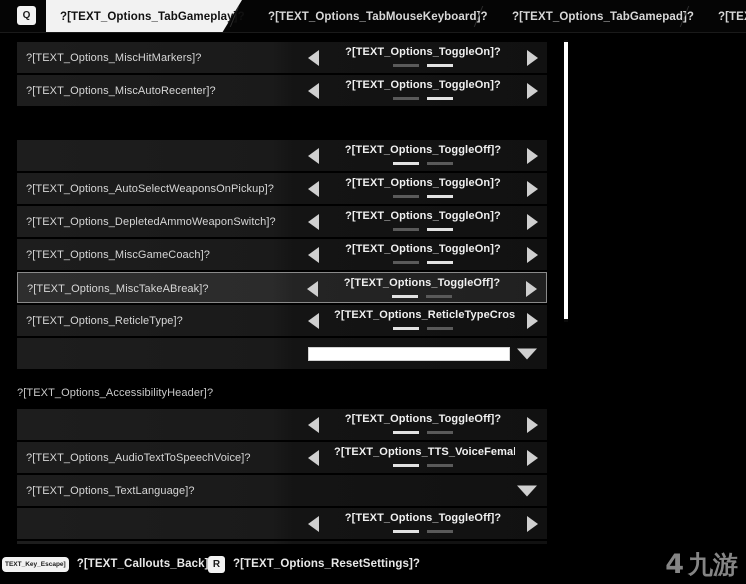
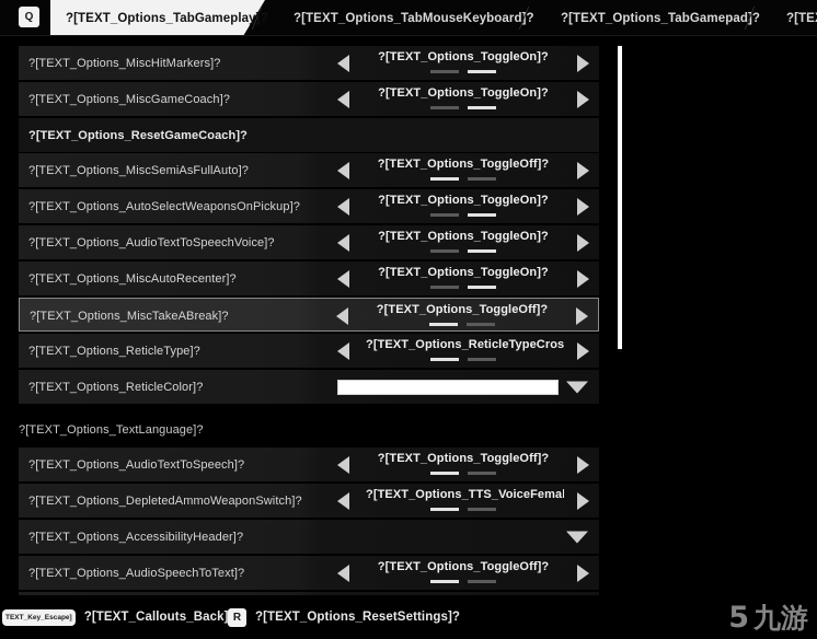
  Q
  ?[TEXT_Options_TabGameplay]?
  ?[TEXT_Options_TabMouseKeyboard?
  ?[TEXT_Options_TabGamepad?
  ?[TEXT_Options_MiscHitMarkers]?
  ?[TEXT_Options_ToggleOn]?
- ?[TEXT_Options_MiscAutoRecenter]?
+ ?[TEXT_Options_MiscGameCoach]?
  ?[TEXT_Options_ToggleOn]?
+ ?[TEXT_Options_ResetGameCoach]?
+ ?[TEXT_Options_MiscSemiAsFullAuto]?
  ?[TEXT_Options_ToggleOff]?
  ?[TEXT_Options_AutoSelectWeaponsOnPickup]?
  ?[TEXT_Options_ToggleOn]?
- ?[TEXT_Options_DepletedAmmoWeaponSwitch]?
+ ?[TEXT_Options_AudioTextToSpeechVoice]?
  ?[TEXT_Options_ToggleOn]?
- ?[TEXT_Options_MiscGameCoach]?
+ ?[TEXT_Options_MiscAutoRecenter]?
  ?[TEXT_Options_ToggleOn]?
  ?[TEXT_Options_MiscTakeABreak]?
  ?[TEXT_Options_ToggleOff]?
  ?[TEXT_Options_ReticleType]?
  ?[TEXT_Options_ReticleTypeCros
+ ?[TEXT_Options_ReticleColor]?
- ?[TEXT_Options_AccessibilityHeader]?
+ ?[TEXT_Options_TextLanguage]?
+ ?[TEXT_Options_AudioTextToSpeech]?
  ?[TEXT_Options_ToggleOff]?
- ?[TEXT_Options_AudioTextToSpeechVoice]?
+ ?[TEXT_Options_DepletedAmmoWeaponSwitch]?
  ?[TEXT_Options_TTS_VoiceFemal
- ?[TEXT_Options_TextLanguage]?
+ ?[TEXT_Options_AccessibilityHeader]?
+ ?[TEXT_Options_AudioSpeechToText]?
  ?[TEXT_Options_ToggleOff]?
  ?[TEXT_Callouts_Back]
  R
  ?[TEXT_Options_ResetSettings]?
- 4
+ 5
  九游
